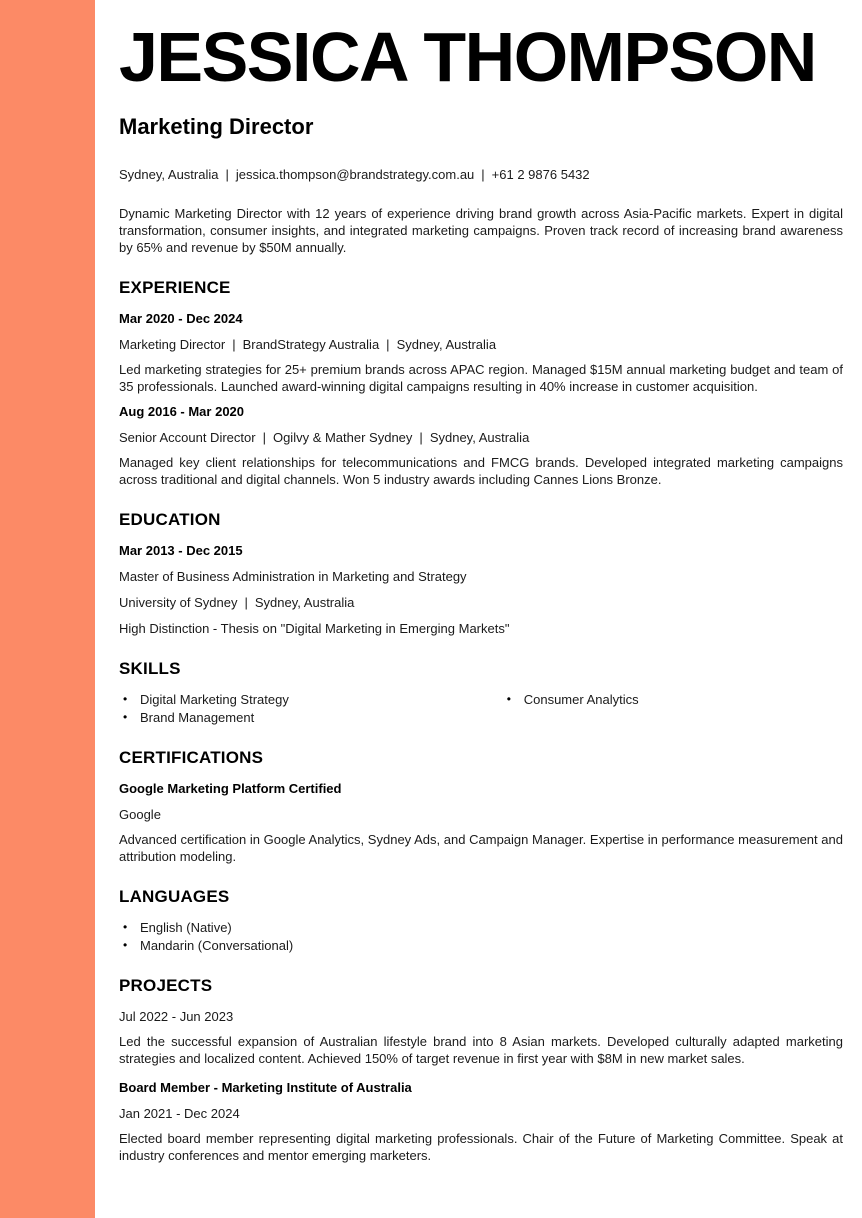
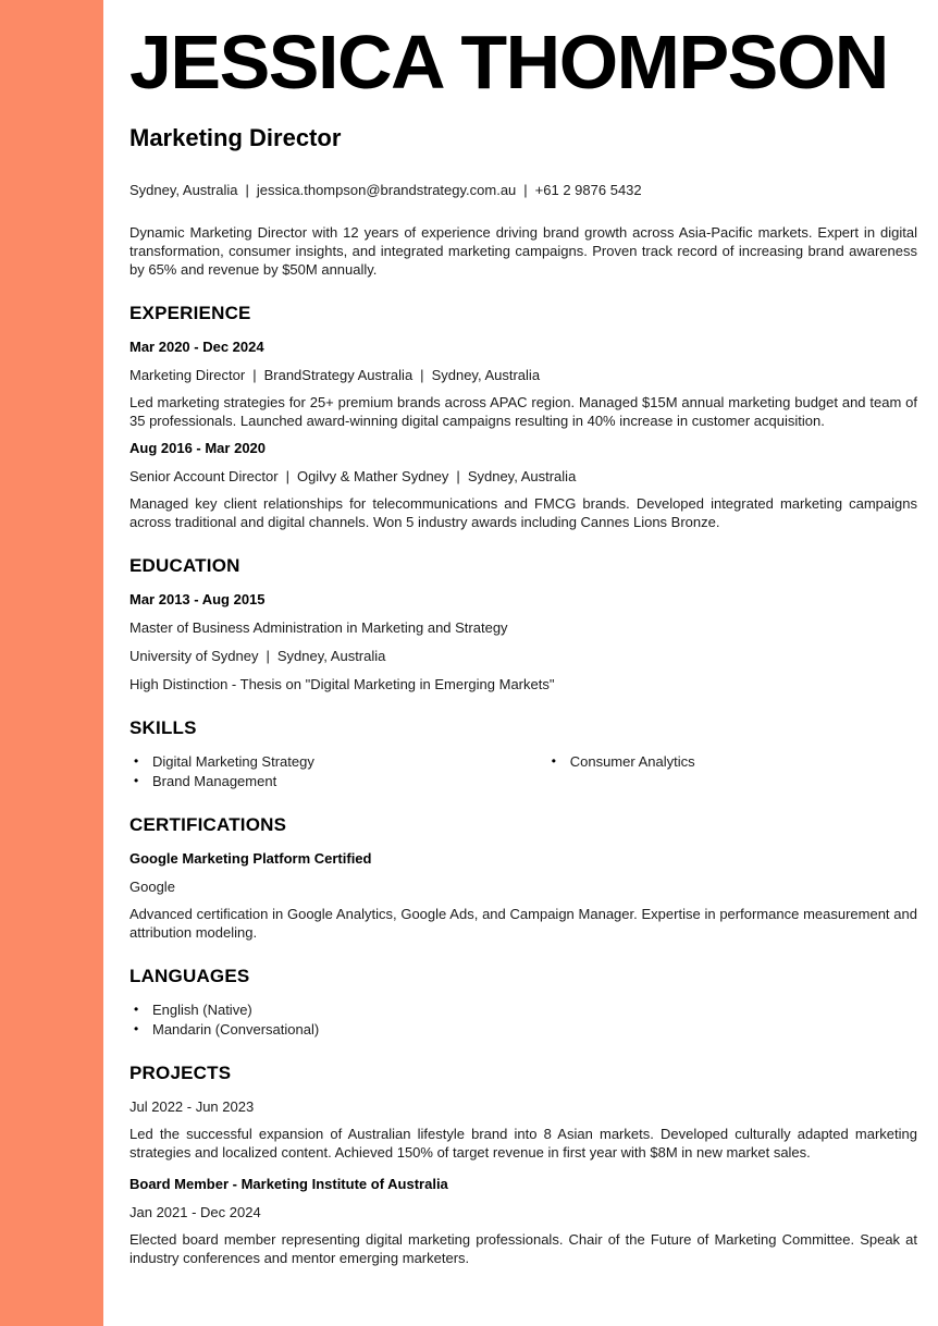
  JESSICA THOMPSON
  Marketing Director
  Sydney, Australia | jessica.thompson@brandstrategy.com.au | +61 2 9876 5432
  Dynamic Marketing Director with 12 years of experience driving brand growth across Asia-Pacific markets. Expert in digital transformation, consumer insights, and integrated marketing campaigns. Proven track record of increasing brand awareness by 65% and revenue by $50M annually.
  EXPERIENCE
  Mar 2020 - Dec 2024
  Marketing Director | BrandStrategy Australia | Sydney, Australia
  Led marketing strategies for 25+ premium brands across APAC region. Managed $15M annual marketing budget and team of 35 professionals. Launched award-winning digital campaigns resulting in 40% increase in customer acquisition.
  Aug 2016 - Mar 2020
  Senior Account Director | Ogilvy & Mather Sydney | Sydney, Australia
  Managed key client relationships for telecommunications and FMCG brands. Developed integrated marketing campaigns across traditional and digital channels. Won 5 industry awards including Cannes Lions Bronze.
  EDUCATION
- Mar 2013 - Dec 2015
+ Mar 2013 - Aug 2015
  Master of Business Administration in Marketing and Strategy
  University of Sydney | Sydney, Australia
  High Distinction - Thesis on "Digital Marketing in Emerging Markets"
  SKILLS
  •
  Digital Marketing Strategy
  •
  Brand Management
  •
  Consumer Analytics
  CERTIFICATIONS
  Google Marketing Platform Certified
  Google
- Advanced certification in Google Analytics, Sydney Ads, and Campaign Manager. Expertise in performance measurement and attribution modeling.
+ Advanced certification in Google Analytics, Google Ads, and Campaign Manager. Expertise in performance measurement and attribution modeling.
  LANGUAGES
  •
  English (Native)
  •
  Mandarin (Conversational)
  PROJECTS
  Jul 2022 - Jun 2023
  Led the successful expansion of Australian lifestyle brand into 8 Asian markets. Developed culturally adapted marketing strategies and localized content. Achieved 150% of target revenue in first year with $8M in new market sales.
  Board Member - Marketing Institute of Australia
  Jan 2021 - Dec 2024
  Elected board member representing digital marketing professionals. Chair of the Future of Marketing Committee. Speak at industry conferences and mentor emerging marketers.
